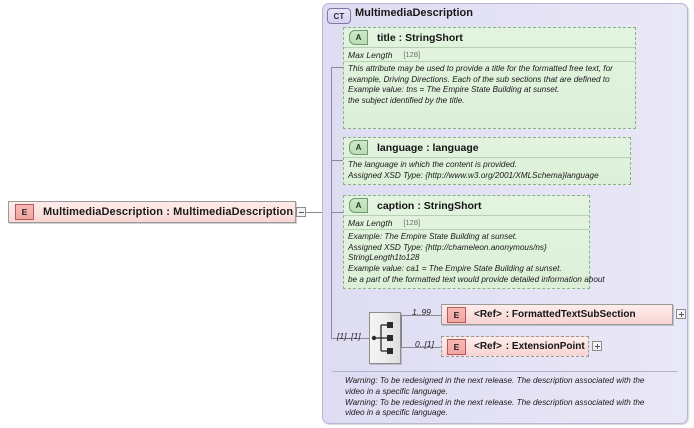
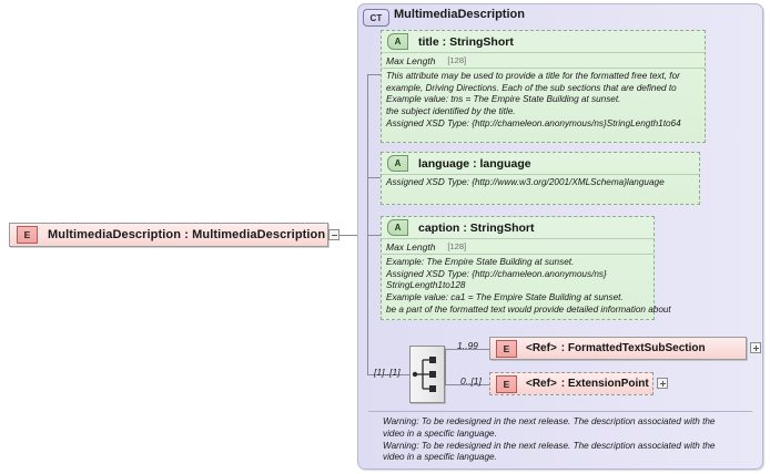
  E
  MultimediaDescription : MultimediaDescription
  CT
  MultimediaDescription
  A
  title
  : StringShort
  Max Length
  [128]
  This attribute may be used to provide a title for the formatted free text, for
  example, Driving Directions. Each of the sub sections that are defined to
  Example value: tns = The Empire State Building at sunset.
  the subject identified by the title.
+ Assigned XSD Type: {http://chameleon.anonymous/ns}StringLength1to64
  A
  language
  : language
- The language in which the content is provided.
  Assigned XSD Type: {http://www.w3.org/2001/XMLSchema}language
  A
  caption
  : StringShort
  Max Length
  [128]
  Example: The Empire State Building at sunset.
  Assigned XSD Type: {http://chameleon.anonymous/ns}
  StringLength1to128
  Example value: ca1 = The Empire State Building at sunset.
  be a part of the formatted text would provide detailed information about
  [1]..[1]
  1..99
  E
  <Ref>
  : FormattedTextSubSection
  0..[1]
  E
  <Ref>
  : ExtensionPoint
  Warning: To be redesigned in the next release. The description associated with the
  video in a specific language.
  Warning: To be redesigned in the next release. The description associated with the
  video in a specific language.
